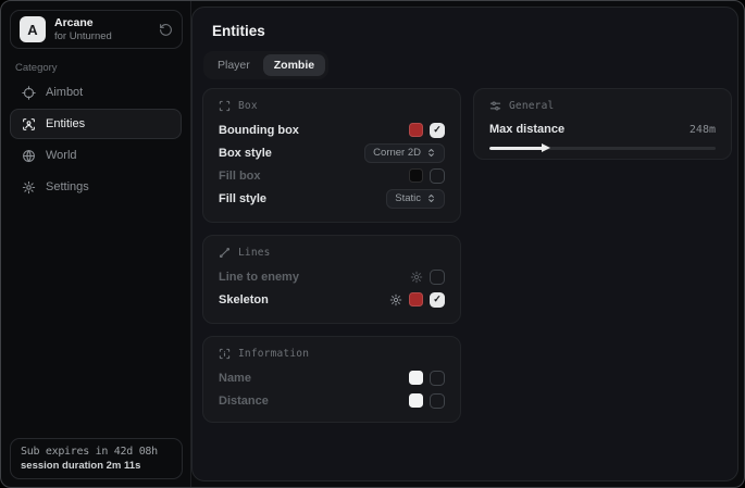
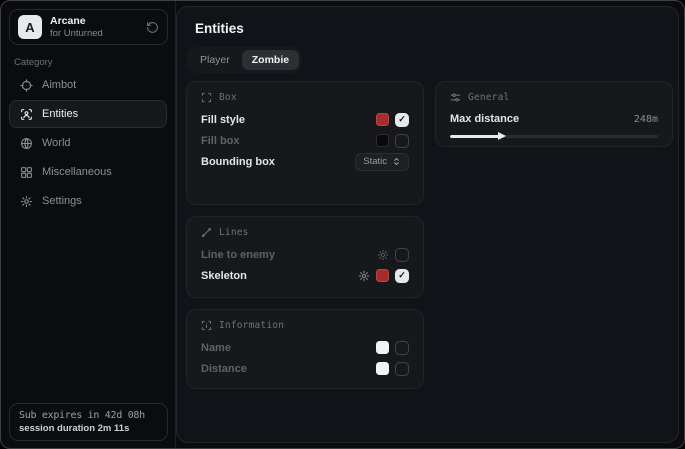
  A
  Arcane
  for Unturned
  Category
  Aimbot
  Entities
  World
+ Miscellaneous
  Settings
  Sub expires in 42d 08h
  session duration 2m 11s
  Entities
  Player
  Zombie
  Box
- Bounding box
+ Fill style
- Box style
- Corner 2D
  Fill box
- Fill style
+ Bounding box
  Static
  Lines
  Line to enemy
  Skeleton
  Information
  Name
  Distance
  General
  Max distance
  248m
